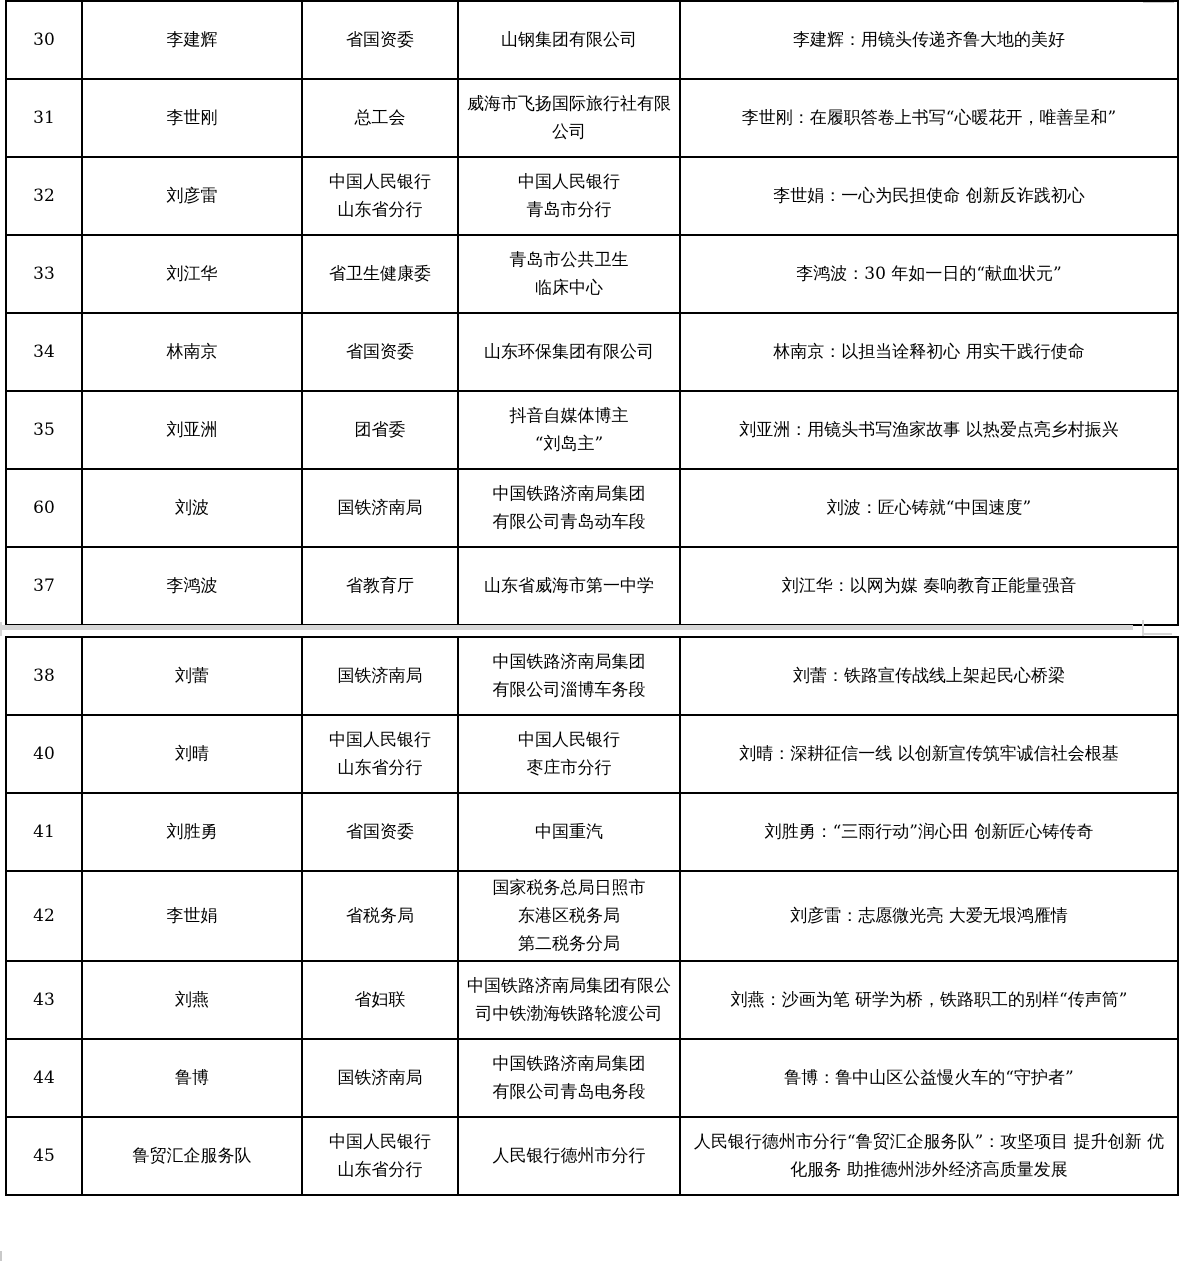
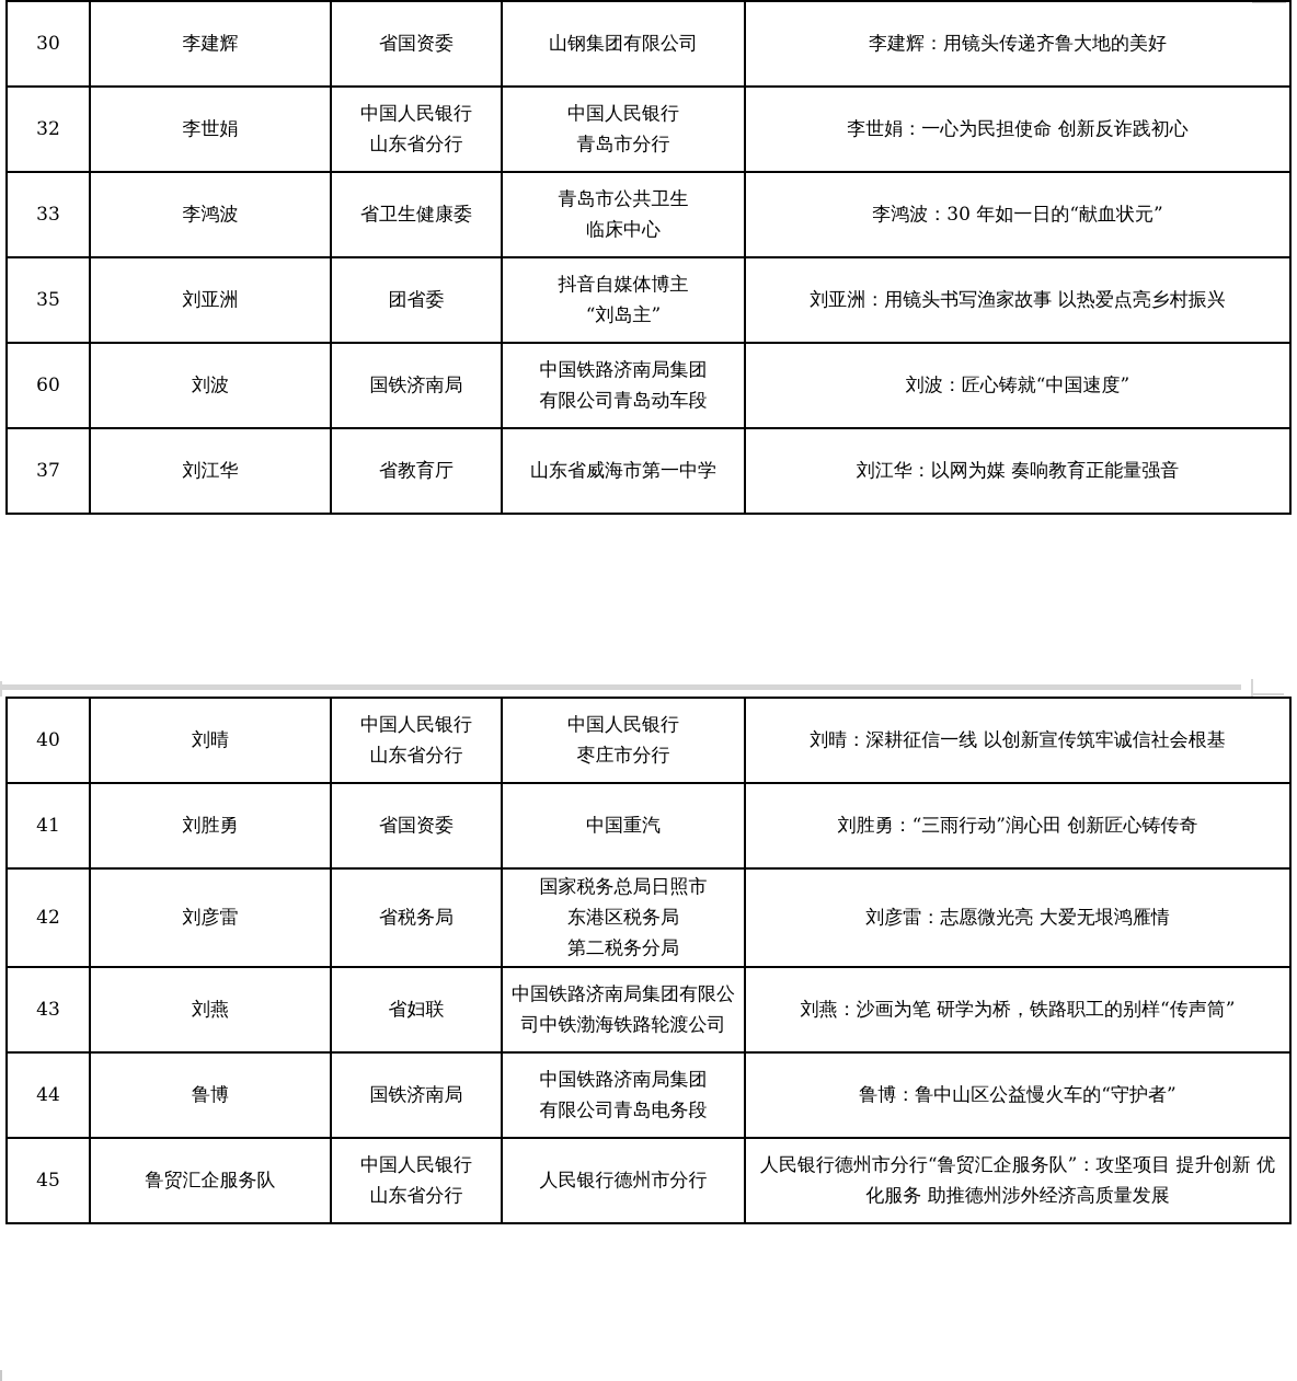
  30	李建辉	省国资委	山钢集团有限公司	李建辉：用镜头传递齐鲁大地的美好
- 31	李世刚	总工会	威海市飞扬国际旅行社有限公司	李世刚：在履职答卷上书写“心暖花开，唯善呈和”
- 32	刘彦雷	中国人民银行山东省分行	中国人民银行青岛市分行	李世娟：一心为民担使命 创新反诈践初心
+ 32	李世娟	中国人民银行山东省分行	中国人民银行青岛市分行	李世娟：一心为民担使命 创新反诈践初心
- 33	刘江华	省卫生健康委	青岛市公共卫生临床中心	李鸿波：30 年如一日的“献血状元”
+ 33	李鸿波	省卫生健康委	青岛市公共卫生临床中心	李鸿波：30 年如一日的“献血状元”
- 34	林南京	省国资委	山东环保集团有限公司	林南京：以担当诠释初心 用实干践行使命
  35	刘亚洲	团省委	抖音自媒体博主“刘岛主”	刘亚洲：用镜头书写渔家故事 以热爱点亮乡村振兴
  60	刘波	国铁济南局	中国铁路济南局集团有限公司青岛动车段	刘波：匠心铸就“中国速度”
- 37	李鸿波	省教育厅	山东省威海市第一中学	刘江华：以网为媒 奏响教育正能量强音
+ 37	刘江华	省教育厅	山东省威海市第一中学	刘江华：以网为媒 奏响教育正能量强音
- 38	刘蕾	国铁济南局	中国铁路济南局集团有限公司淄博车务段	刘蕾：铁路宣传战线上架起民心桥梁
  40	刘晴	中国人民银行山东省分行	中国人民银行枣庄市分行	刘晴：深耕征信一线 以创新宣传筑牢诚信社会根基
  41	刘胜勇	省国资委	中国重汽	刘胜勇：“三雨行动”润心田 创新匠心铸传奇
- 42	李世娟	省税务局	国家税务总局日照市东港区税务局第二税务分局	刘彦雷：志愿微光亮 大爱无垠鸿雁情
+ 42	刘彦雷	省税务局	国家税务总局日照市东港区税务局第二税务分局	刘彦雷：志愿微光亮 大爱无垠鸿雁情
  43	刘燕	省妇联	中国铁路济南局集团有限公司中铁渤海铁路轮渡公司	刘燕：沙画为笔 研学为桥，铁路职工的别样“传声筒”
  44	鲁博	国铁济南局	中国铁路济南局集团有限公司青岛电务段	鲁博：鲁中山区公益慢火车的“守护者”
  45	鲁贸汇企服务队	中国人民银行山东省分行	人民银行德州市分行	人民银行德州市分行“鲁贸汇企服务队”：攻坚项目 提升创新 优化服务 助推德州涉外经济高质量发展
